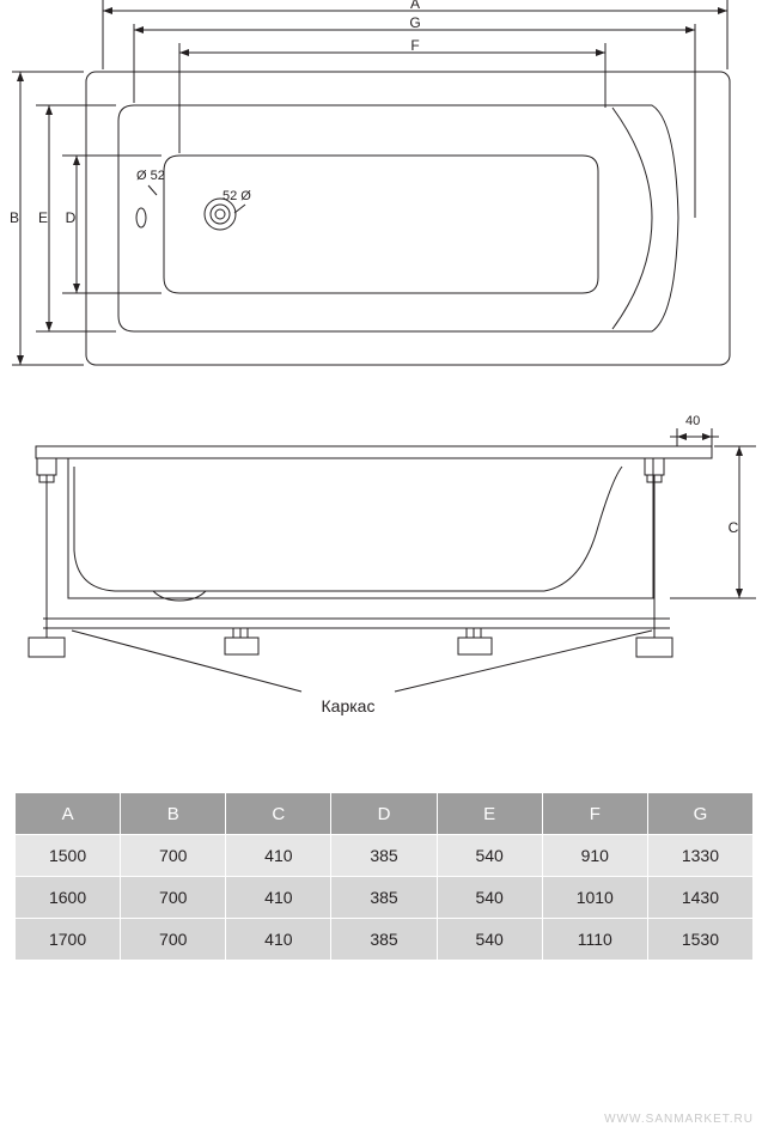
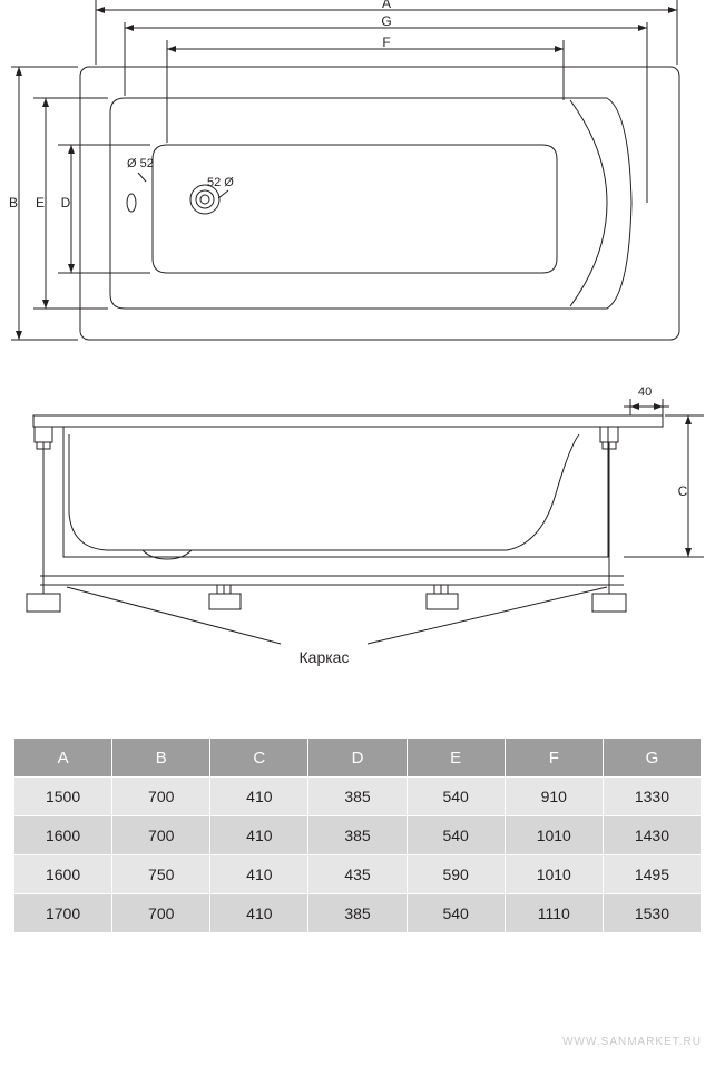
  A
  G
  F
  B
  E
  D
  Ø 52
  52 Ø
  40
  C
  Каркас
  A	B	C	D	E	F	G
  1500	700	410	385	540	910	1330
  1600	700	410	385	540	1010	1430
+ 1600	750	410	435	590	1010	1495
  1700	700	410	385	540	1110	1530
  WWW.SANMARKET.RU
